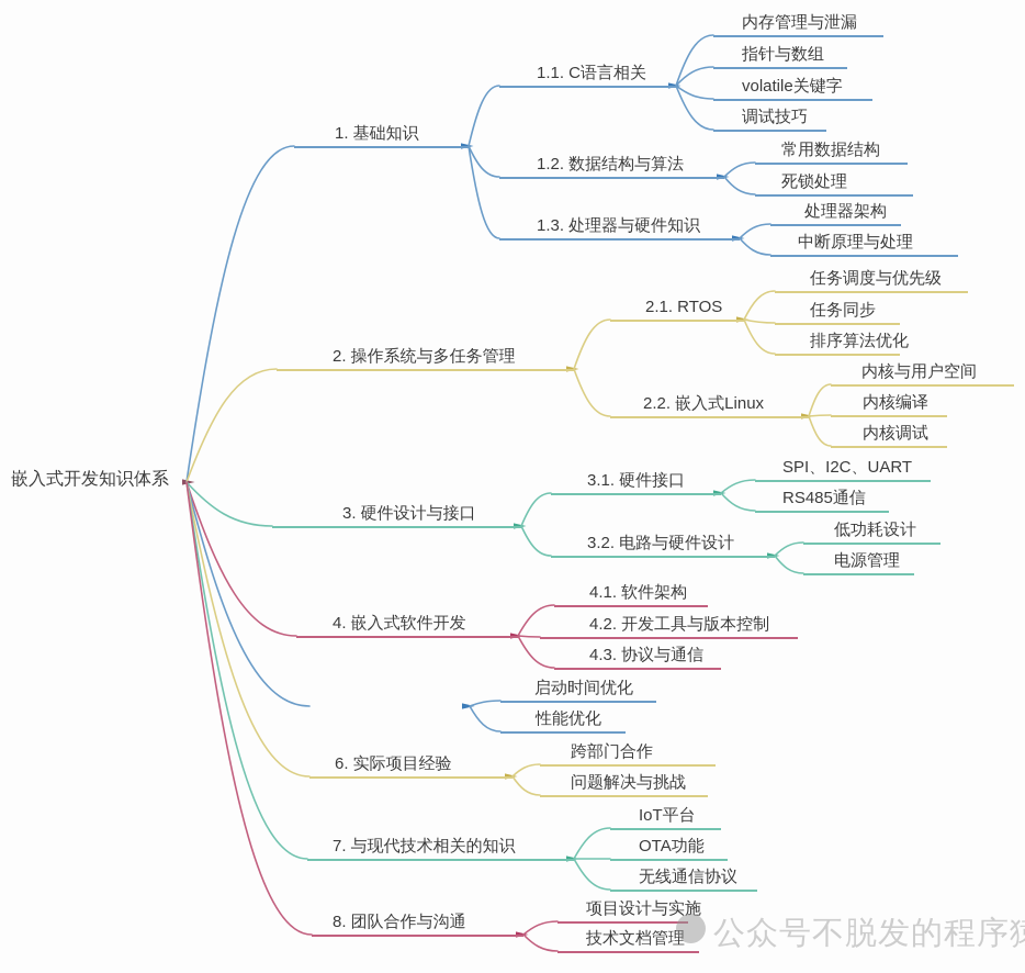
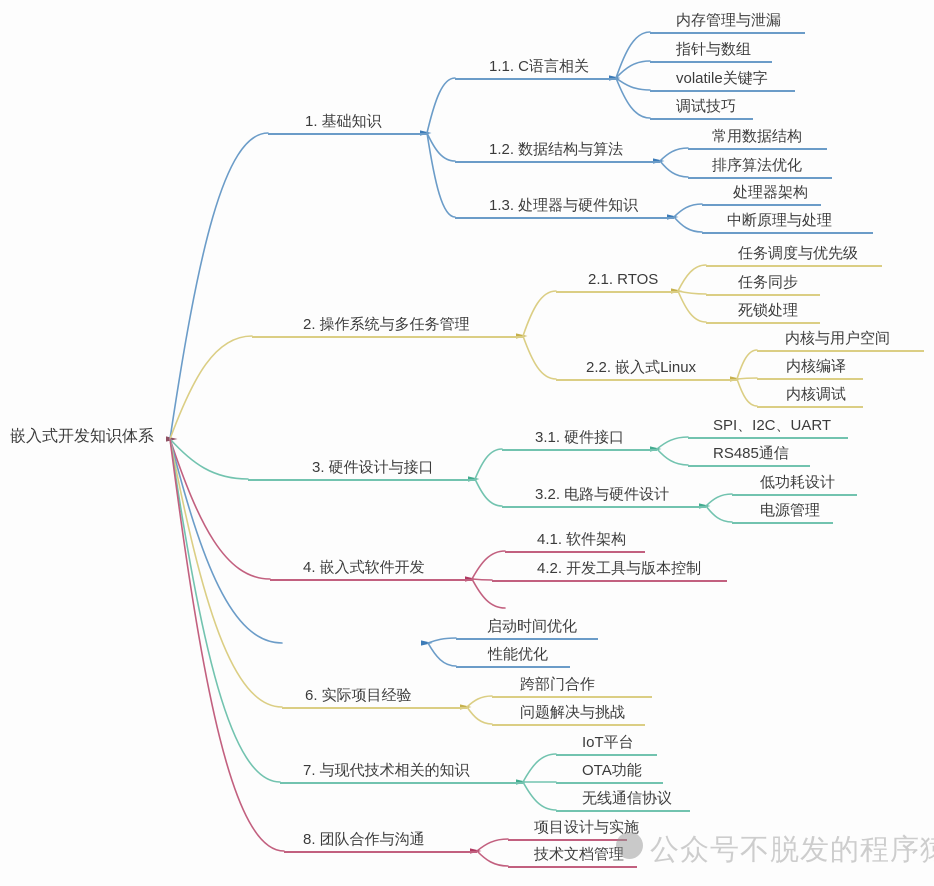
  嵌入式开发知识体系
  1. 基础知识
  1.1. C语言相关
  内存管理与泄漏
  指针与数组
  volatile关键字
  调试技巧
  1.2. 数据结构与算法
  常用数据结构
- 死锁处理
+ 排序算法优化
  1.3. 处理器与硬件知识
  处理器架构
  中断原理与处理
  2. 操作系统与多任务管理
  2.1. RTOS
  任务调度与优先级
  任务同步
- 排序算法优化
+ 死锁处理
  2.2. 嵌入式Linux
  内核与用户空间
  内核编译
  内核调试
  3. 硬件设计与接口
  3.1. 硬件接口
  SPI、I2C、UART
  RS485通信
  3.2. 电路与硬件设计
  低功耗设计
  电源管理
  4. 嵌入式软件开发
  4.1. 软件架构
  4.2. 开发工具与版本控制
- 4.3. 协议与通信
  启动时间优化
  性能优化
  6. 实际项目经验
  跨部门合作
  问题解决与挑战
  7. 与现代技术相关的知识
  IoT平台
  OTA功能
  无线通信协议
  8. 团队合作与沟通
  项目设计与实施
  技术文档管理
  公众号不脱发的程序
